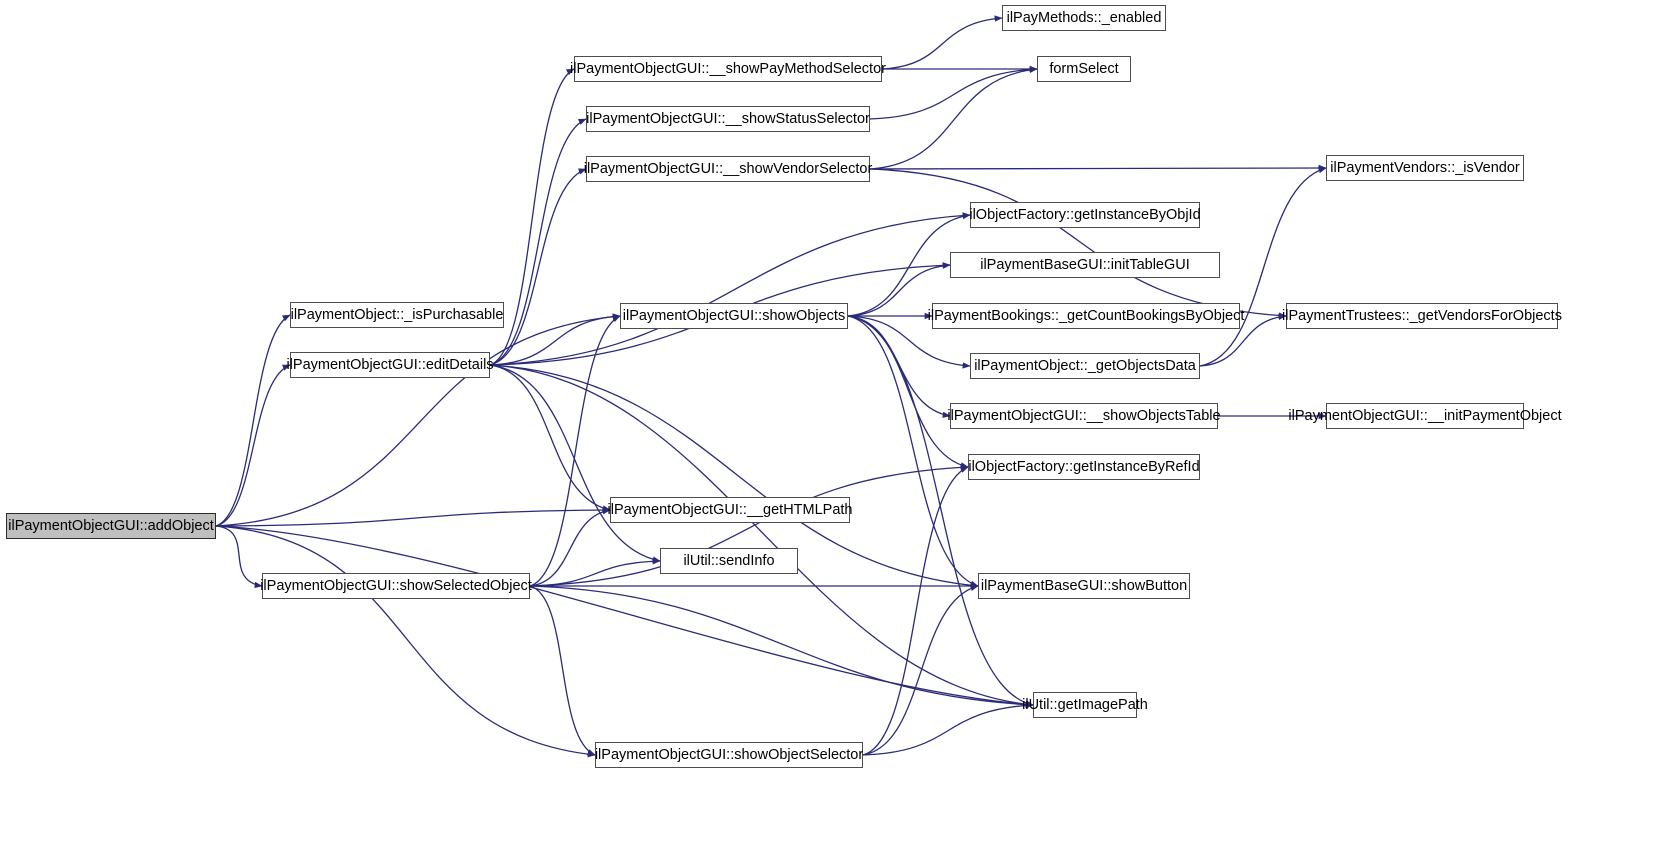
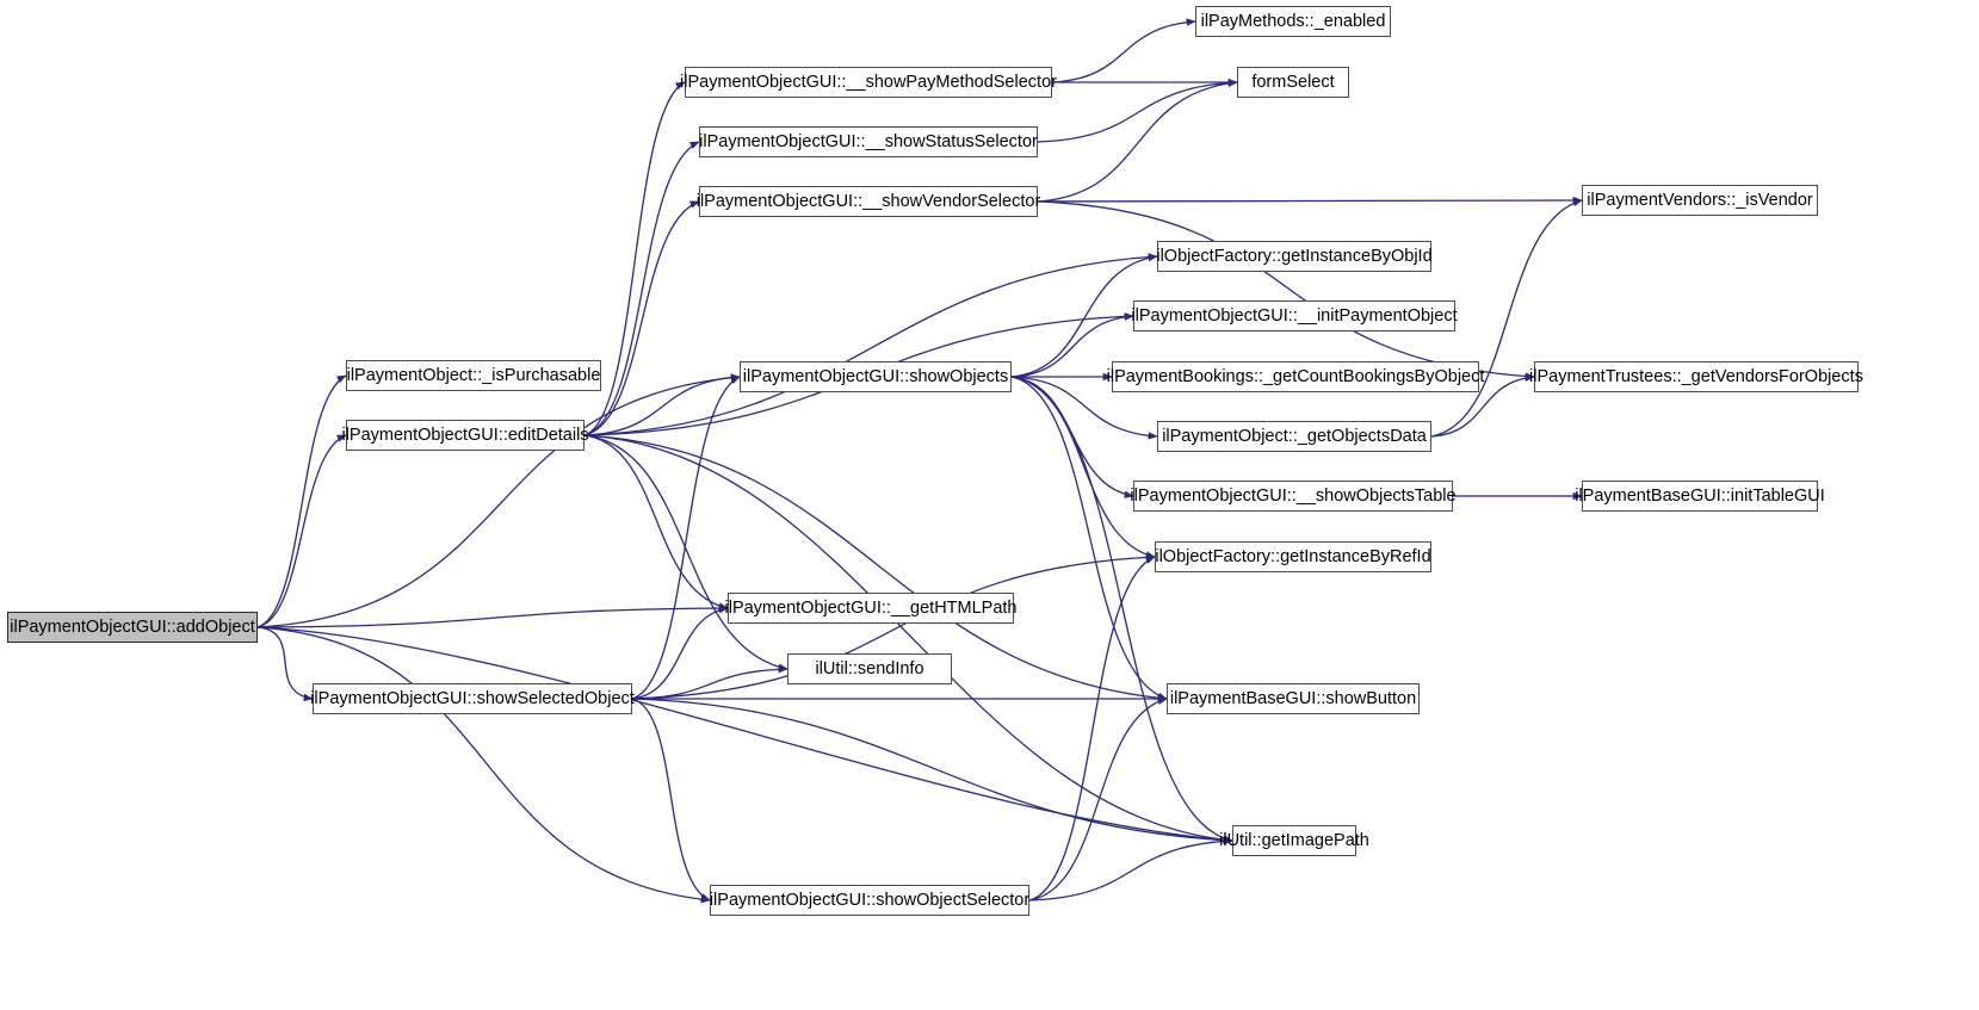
  ilPaymentObjectGUI::addObject
  ilPaymentObject::_isPurchasable
  ilPaymentObjectGUI::editDetails
  ilPaymentObjectGUI::showSelectedObject
  ilPaymentObjectGUI::showObjectSelector
  ilPaymentObjectGUI::__showPayMethodSelector
  ilPaymentObjectGUI::__showStatusSelector
  ilPaymentObjectGUI::__showVendorSelector
  ilPaymentObjectGUI::showObjects
  ilPaymentObjectGUI::__getHTMLPath
  ilUtil::sendInfo
  ilPayMethods::_enabled
  formSelect
  ilObjectFactory::getInstanceByObjId
- ilPaymentBaseGUI::initTableGUI
+ ilPaymentObjectGUI::__initPaymentObject
  ilPaymentBookings::_getCountBookingsByObject
  ilPaymentObject::_getObjectsData
  ilPaymentObjectGUI::__showObjectsTable
  ilObjectFactory::getInstanceByRefId
  ilPaymentBaseGUI::showButton
  ilUtil::getImagePath
  ilPaymentVendors::_isVendor
  ilPaymentTrustees::_getVendorsForObjects
- ilPaymentObjectGUI::__initPaymentObject
+ ilPaymentBaseGUI::initTableGUI
